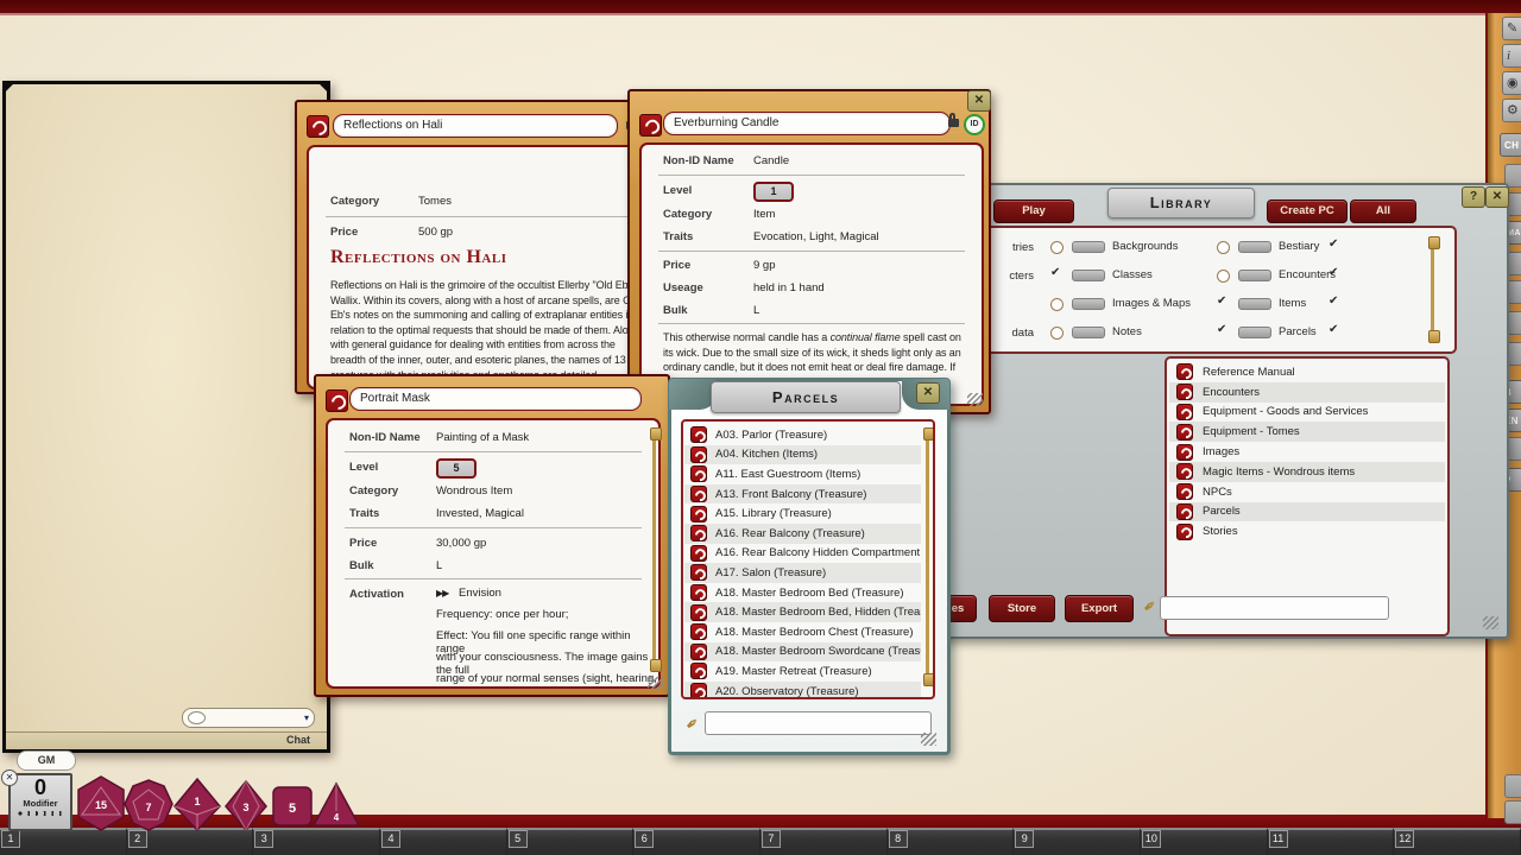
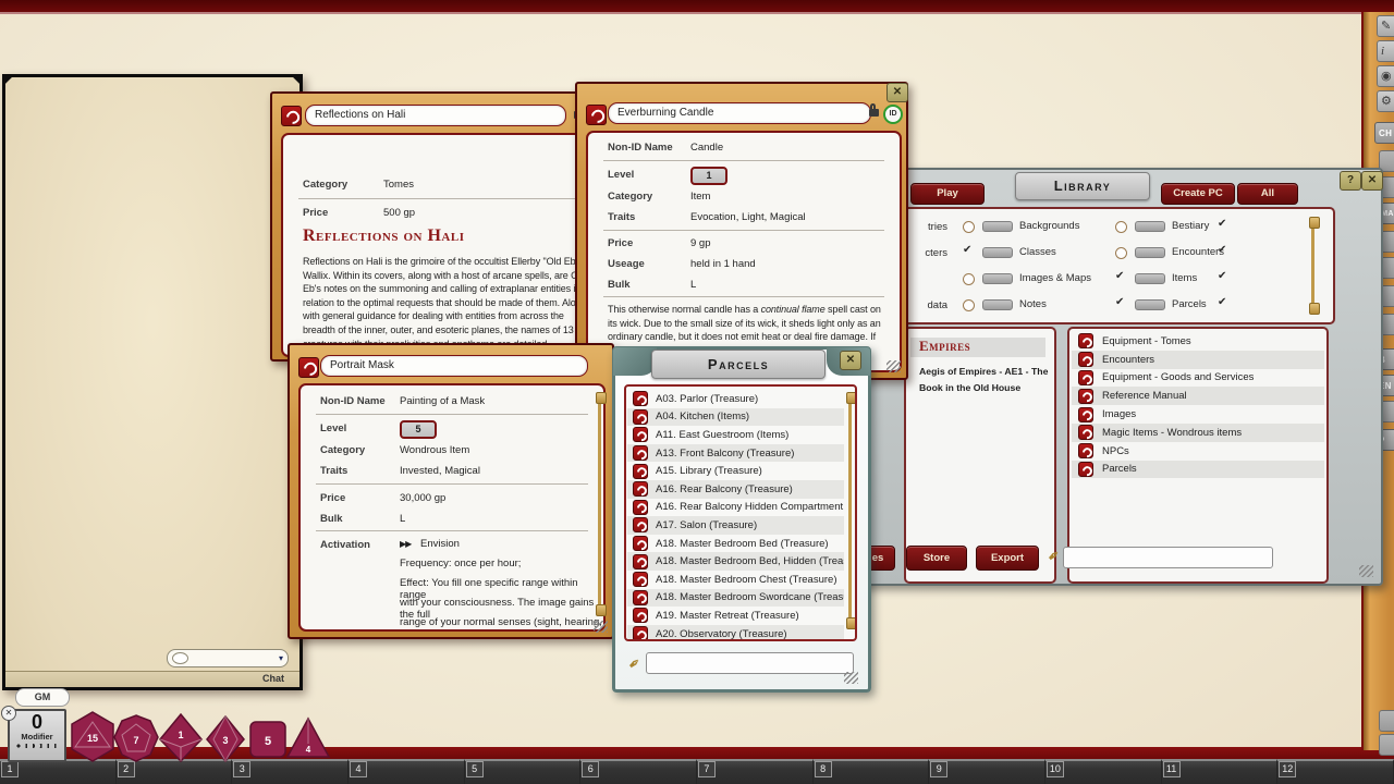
  1
  2
  3
  4
  5
  6
  7
  8
  9
  10
  11
  12
  ✎
  i
  ◉
  ⚙
  CH
  Library
  Play
  Create PC
  All
  ?
  ✕
  tries
  Backgrounds
  Bestiary
  cters
  Classes
  Encounters
  Images & Maps
  Items
  data
  Notes
  Parcels
+ Empires
+ Aegis of Empires - AE1 - The
+ Book in the Old House
- Reference Manual
+ Equipment - Tomes
  Encounters
  Equipment - Goods and Services
- Equipment - Tomes
+ Reference Manual
  Images
  Magic Items - Wondrous items
  NPCs
  Parcels
- Stories
  Store
  Export
  ▾
  Chat
  GM
  Reflections on Hali
  Category
  Tomes
  Price
  500 gp
  Reflections on Hali
  Reflections on Hali is the grimoire of the occultist Ellerby "Old Eb Wallix. Within its covers, along with a host of arcane spells, are Eb's notes on the summoning and calling of extraplanar entities relation to the optimal requests that should be made of them. Alo with general guidance for dealing with entities from across the breadth of the inner, outer, and esoteric planes, the names of 13
  ✕
  Everburning Candle
  Non-ID Name
  Candle
  Level
  1
  Category
  Item
  Traits
  Evocation, Light, Magical
  Price
  9 gp
  Useage
  held in 1 hand
  Bulk
  L
  This otherwise normal candle has a continual flame spell cast on its wick. Due to the small size of its wick, it sheds light only as an ordinary candle, but it does not emit heat or deal fire damage. If
  Portrait Mask
  Non-ID Name
  Painting of a Mask
  Level
  5
  Category
  Wondrous Item
  Traits
  Invested, Magical
  Price
  30,000 gp
  Bulk
  L
  Activation
  ▶▶
  Envision
  Frequency: once per hour;
  Effect: You fill one specific range within range
  with your consciousness. The image gains the full
  range of your normal senses (sight, hearin
  Parcels
  ✕
  A03. Parlor (Treasure)
  A04. Kitchen (Items)
  A11. East Guestroom (Items)
  A13. Front Balcony (Treasure)
  A15. Library (Treasure)
  A16. Rear Balcony (Treasure)
  A16. Rear Balcony Hidden Compartment
  A17. Salon (Treasure)
  A18. Master Bedroom Bed (Treasure)
  A18. Master Bedroom Bed, Hidden (Trea
  A18. Master Bedroom Chest (Treasure)
  A18. Master Bedroom Swordcane (Treas
  A19. Master Retreat (Treasure)
  A20. Observatory (Treasure)
  0
  Modifier
  ✕
  15
  7
  1
  3
  5
  4
